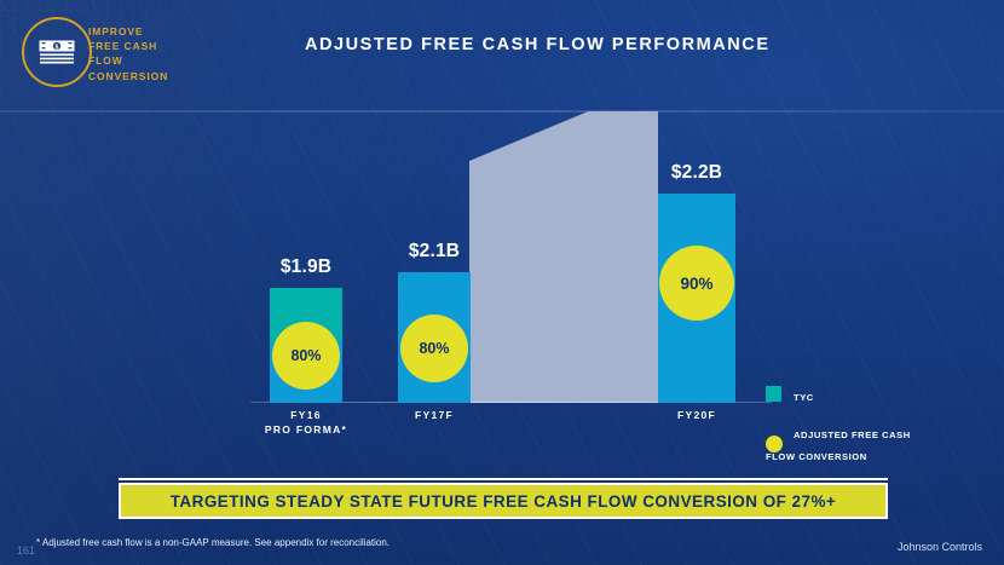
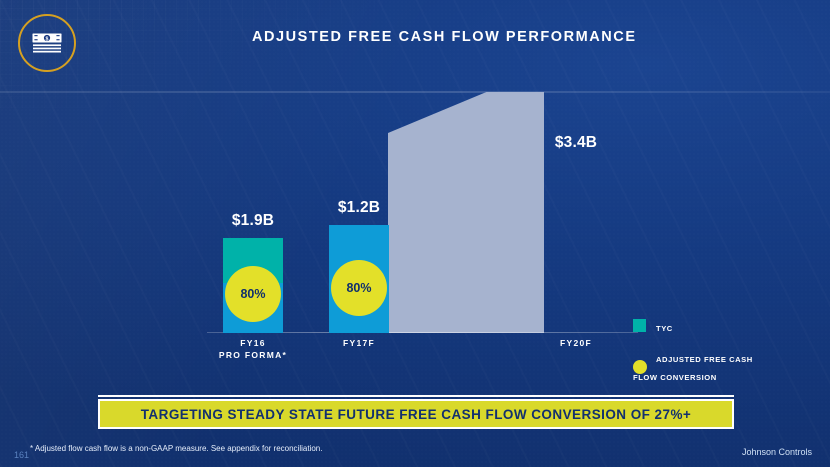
- IMPROVE
- FREE CASH
- FLOW
- CONVERSION
  ADJUSTED FREE CASH FLOW PERFORMANCE
  80%
  $1.9B
  FY16
  PRO FORMA*
  80%
- $2.1B
+ $1.2B
  FY17F
- 90%
- $2.2B
+ $3.4B
  FY20F
  TYC
  ADJUSTED FREE CASH FLOW CONVERSION
  TARGETING STEADY STATE FUTURE FREE CASH FLOW CONVERSION OF 27%+
  161
- * Adjusted free cash flow is a non-GAAP measure. See appendix for reconciliation.
+ * Adjusted flow cash flow is a non-GAAP measure. See appendix for reconciliation.
  Johnson Controls
